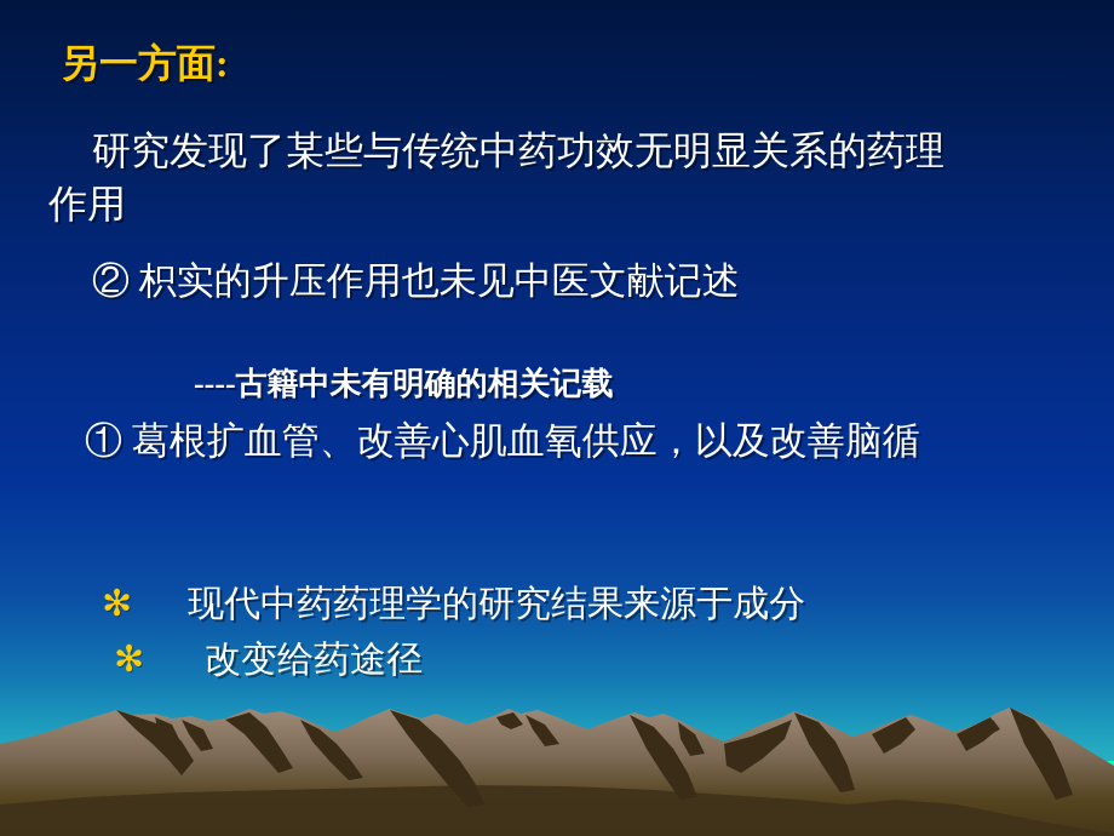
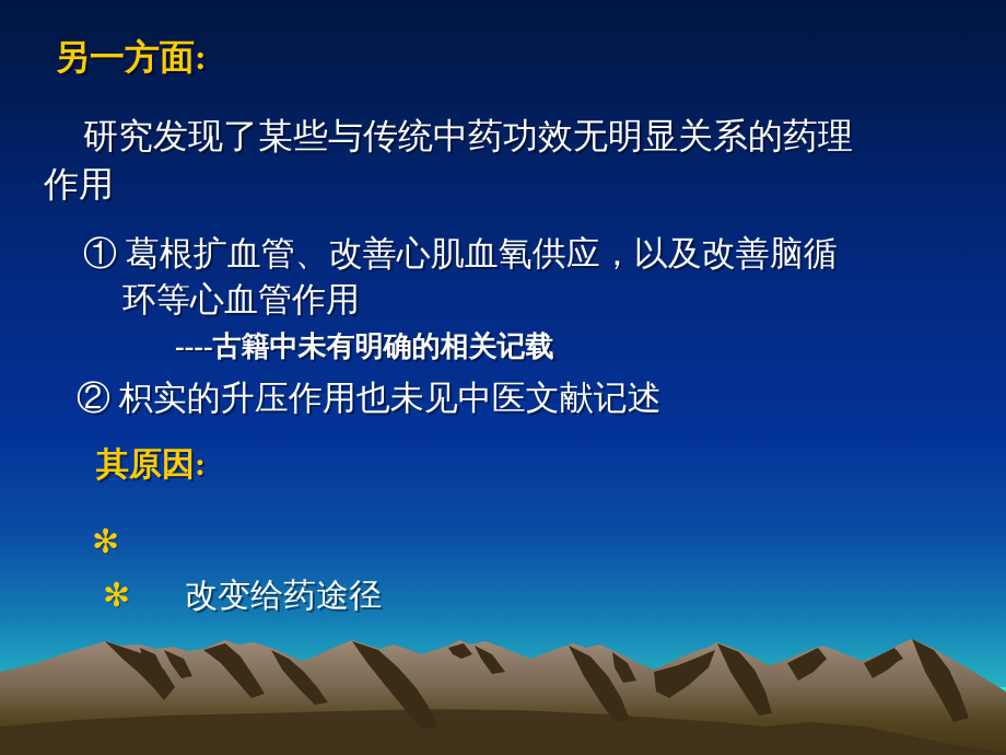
  另一方面:
  研究发现了某些与传统中药功效无明显关系的药理
  作用
- ② 枳实的升压作用也未见中医文献记述
+ ① 葛根扩血管、改善心肌血氧供应，以及改善脑循
+ 环等心血管作用
  ----古籍中未有明确的相关记载
- ① 葛根扩血管、改善心肌血氧供应，以及改善脑循
+ ② 枳实的升压作用也未见中医文献记述
+ 其原因:
  ✻
- 现代中药药理学的研究结果来源于成分
  ✻
  改变给药途径
